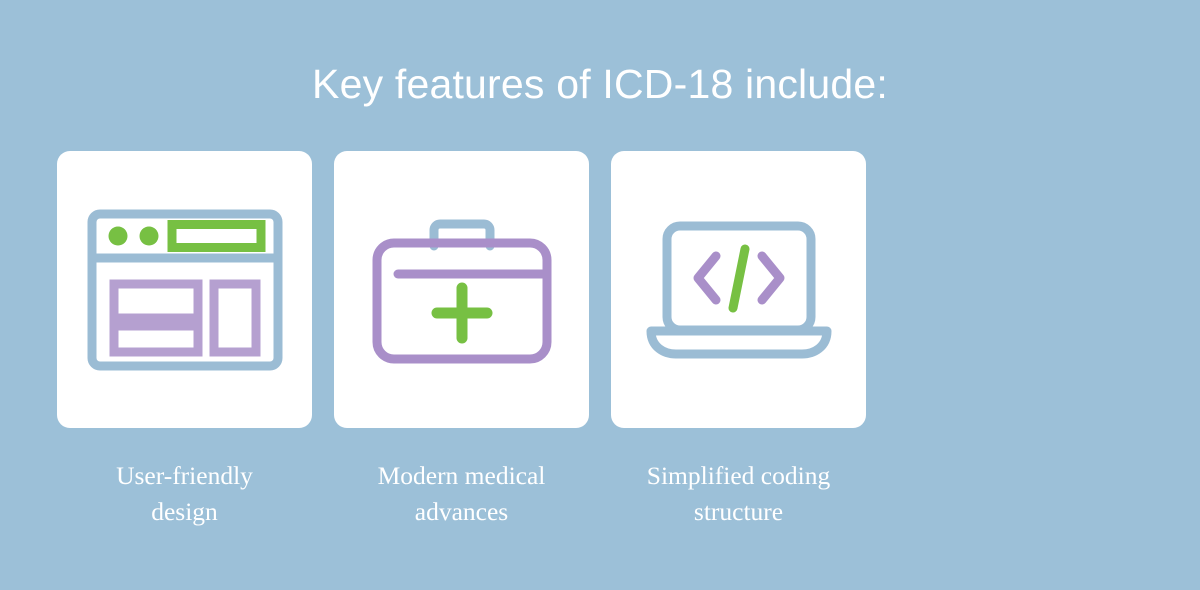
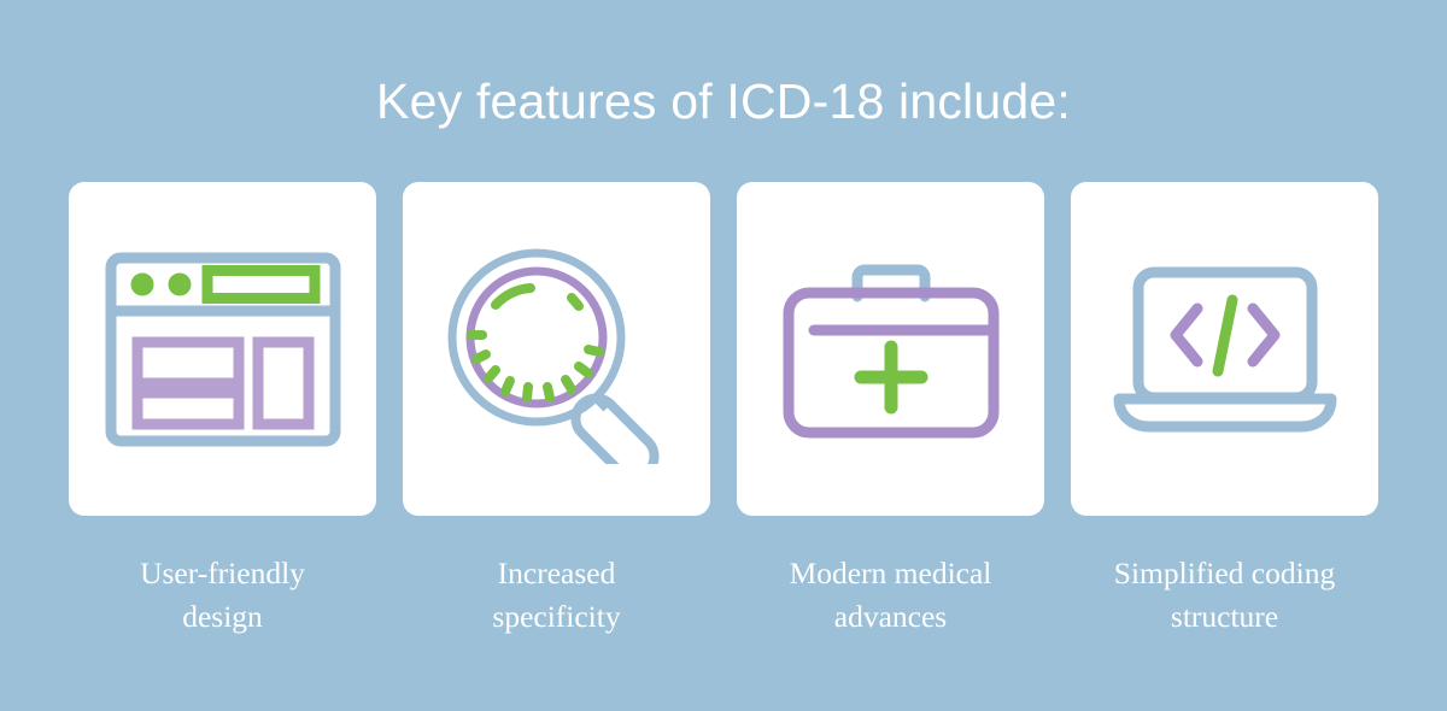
  Key features of ICD-18 include:
  User-friendly
  design
+ Increased
+ specificity
  Modern medical
  advances
  Simplified coding
  structure
